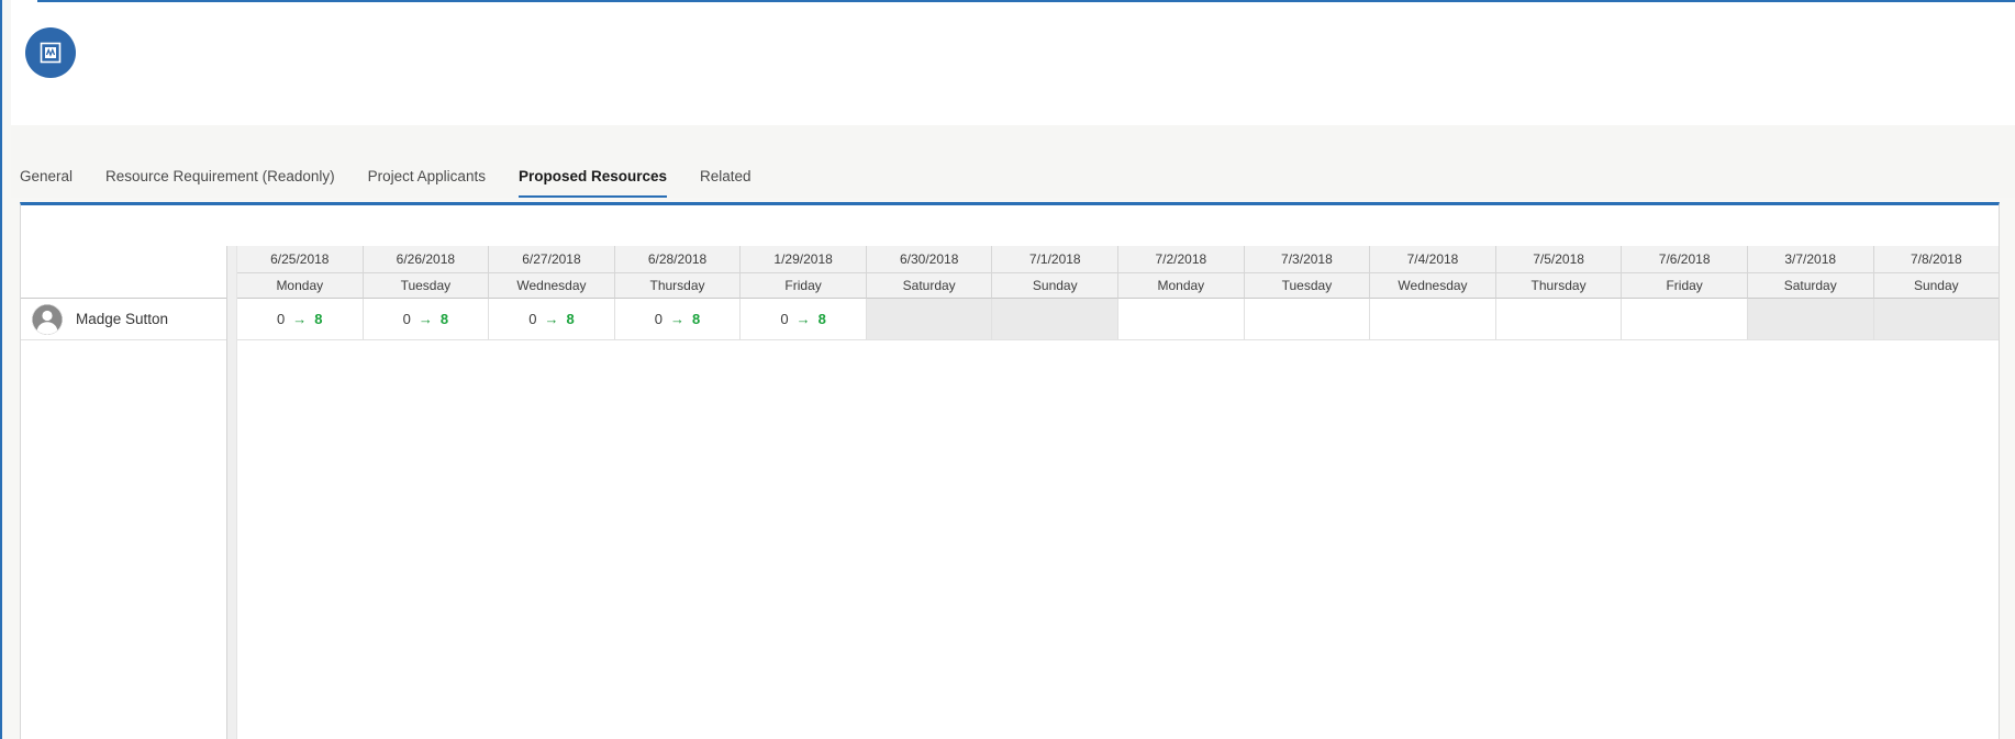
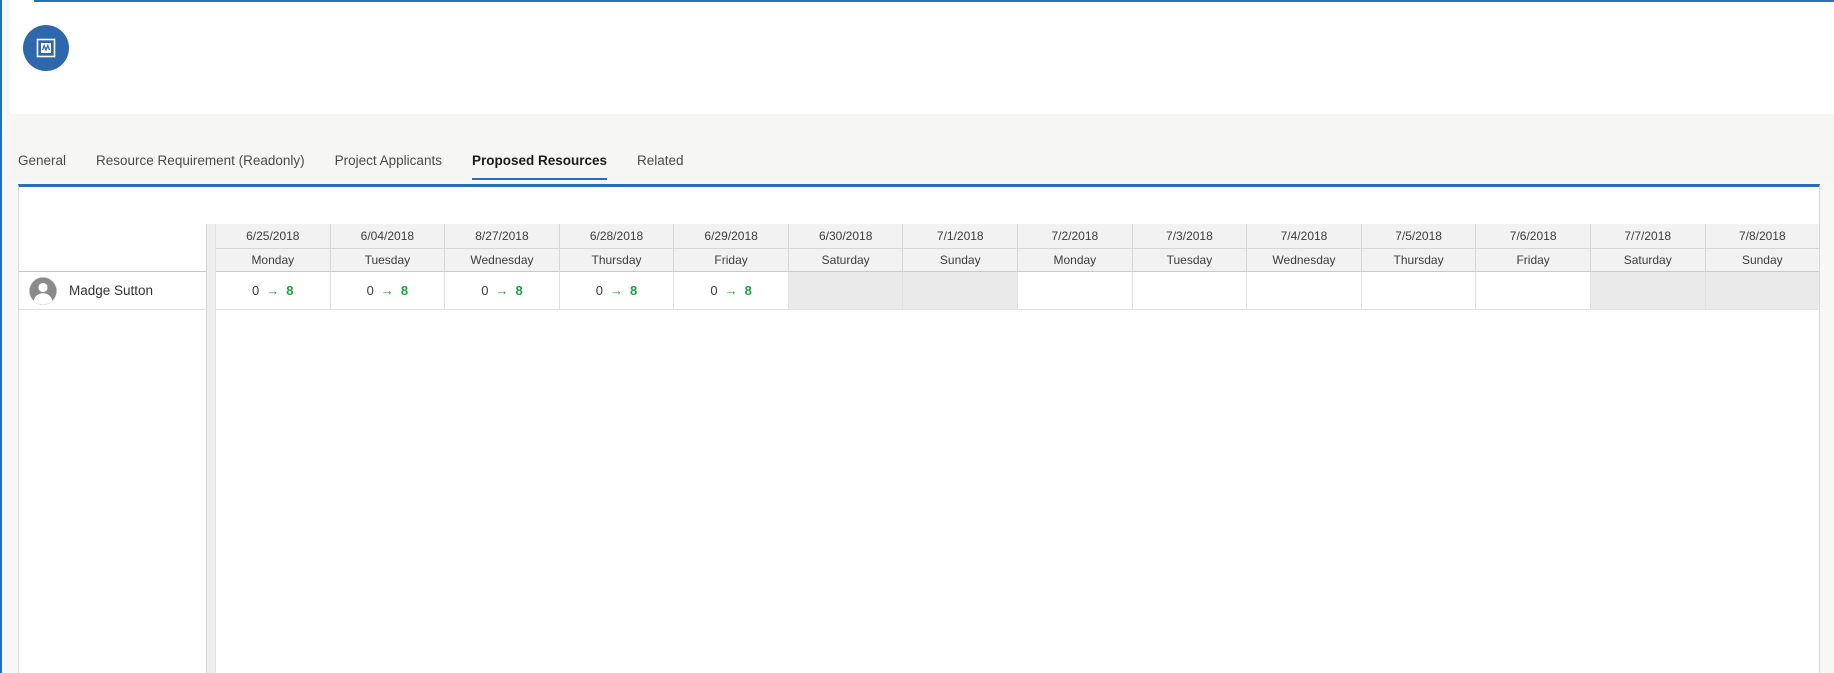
  General
  Resource Requirement (Readonly)
  Project Applicants
  Proposed Resources
  Related
  Madge Sutton
  6/25/2018
- 6/26/2018
+ 6/04/2018
- 6/27/2018
+ 8/27/2018
  6/28/2018
- 1/29/2018
+ 6/29/2018
  6/30/2018
  7/1/2018
  7/2/2018
  7/3/2018
  7/4/2018
  7/5/2018
  7/6/2018
- 3/7/2018
+ 7/7/2018
  7/8/2018
  Monday
  Tuesday
  Wednesday
  Thursday
  Friday
  Saturday
  Sunday
  Monday
  Tuesday
  Wednesday
  Thursday
  Friday
  Saturday
  Sunday
  0
  →
  8
  0
  →
  8
  0
  →
  8
  0
  →
  8
  0
  →
  8
